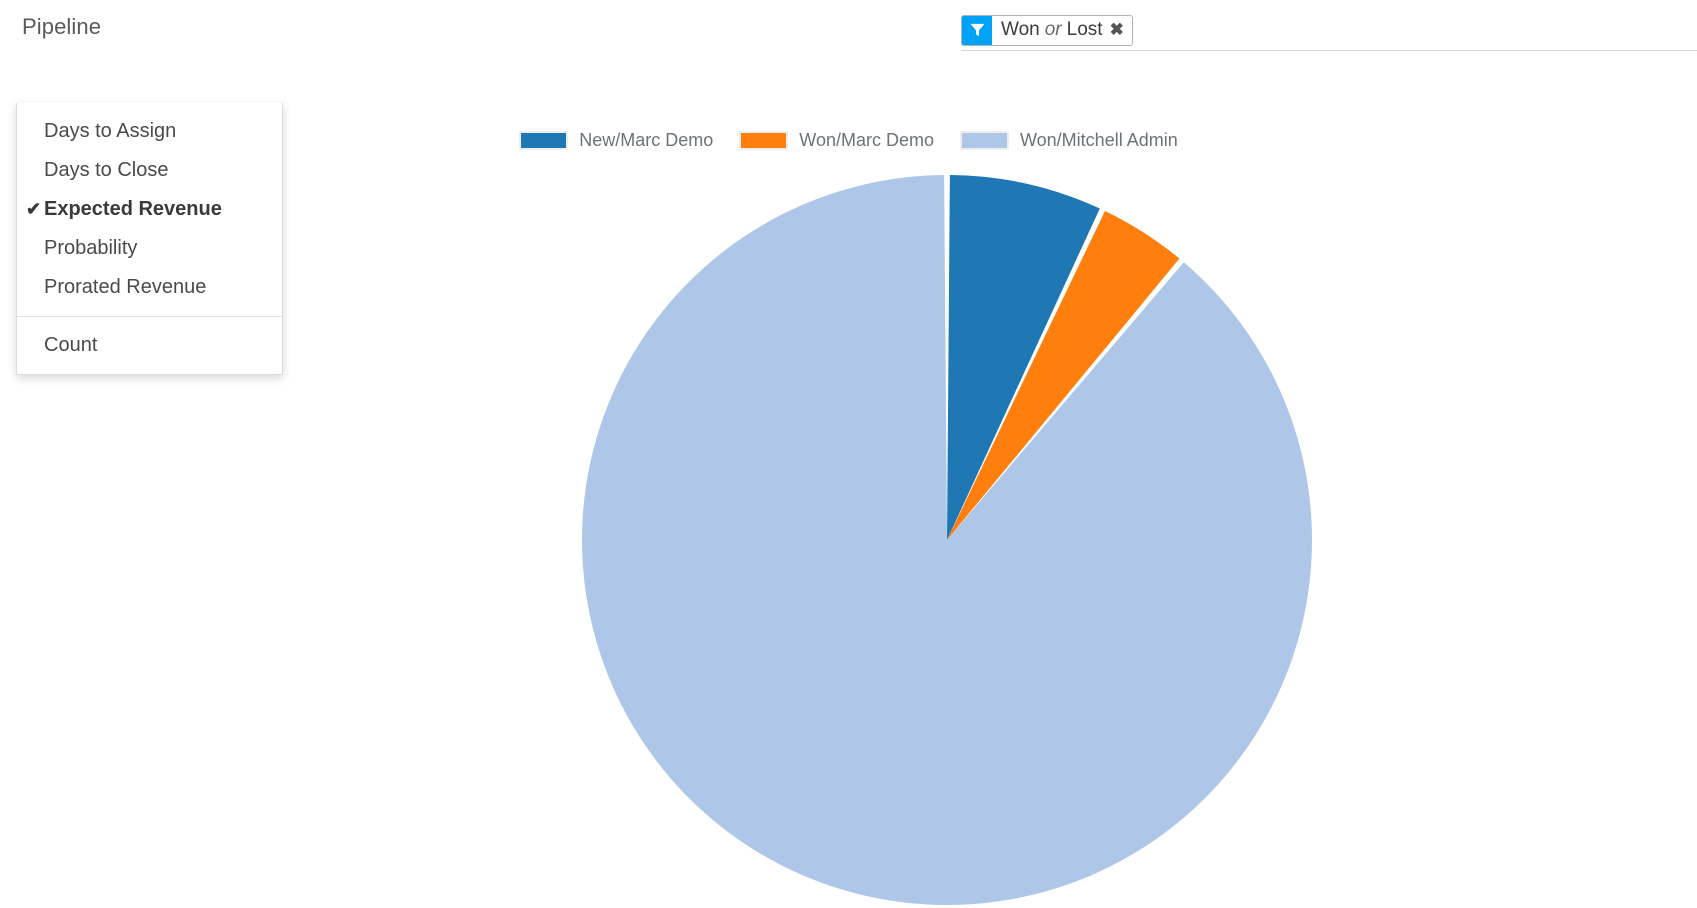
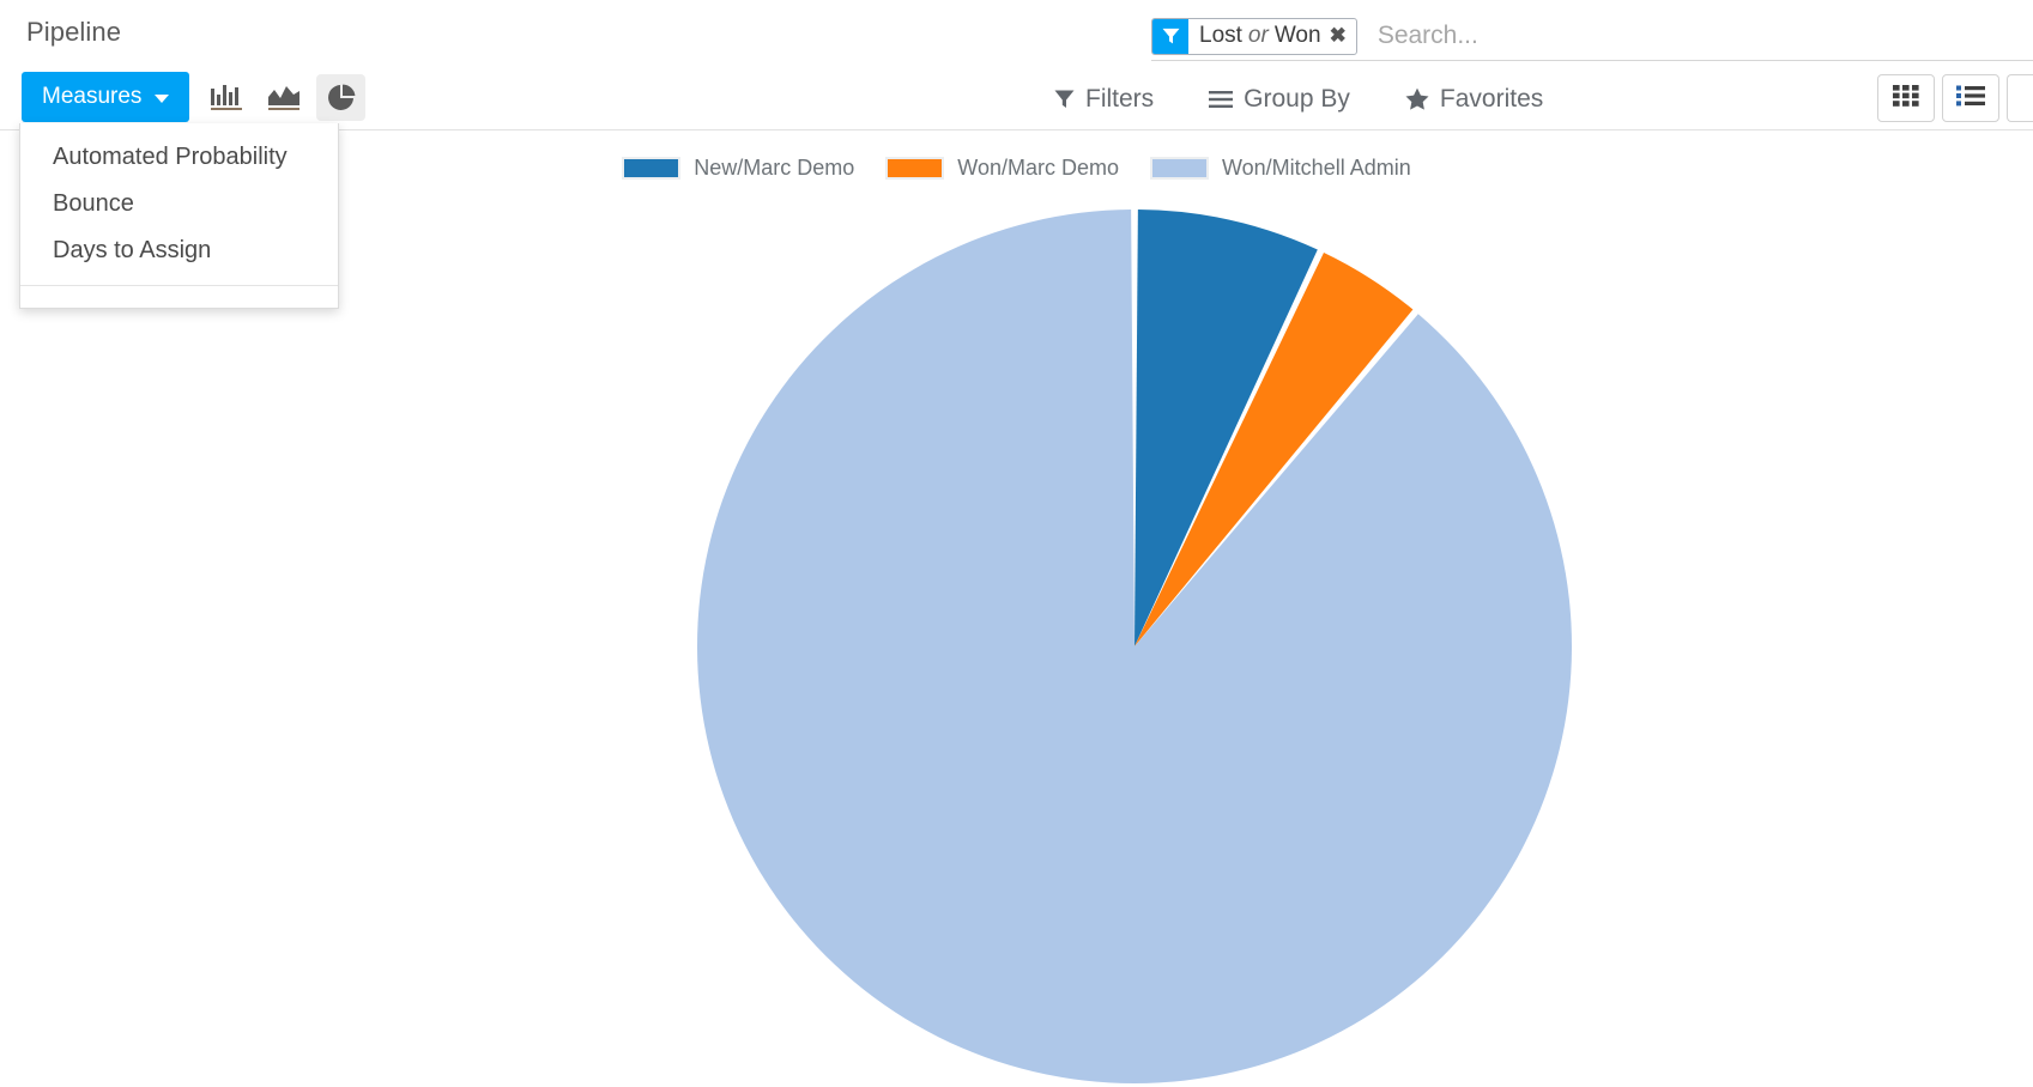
  Pipeline
- Won
+ Lost
  or
- Lost
+ Won
  ✖
+ Search...
+ Measures
+ Filters
+ Group By
+ Favorites
+ Automated Probability
+ Bounce
  Days to Assign
- Days to Close
- ✔
- Expected Revenue
- Probability
- Prorated Revenue
- Count
  New/Marc Demo
  Won/Marc Demo
  Won/Mitchell Admin
